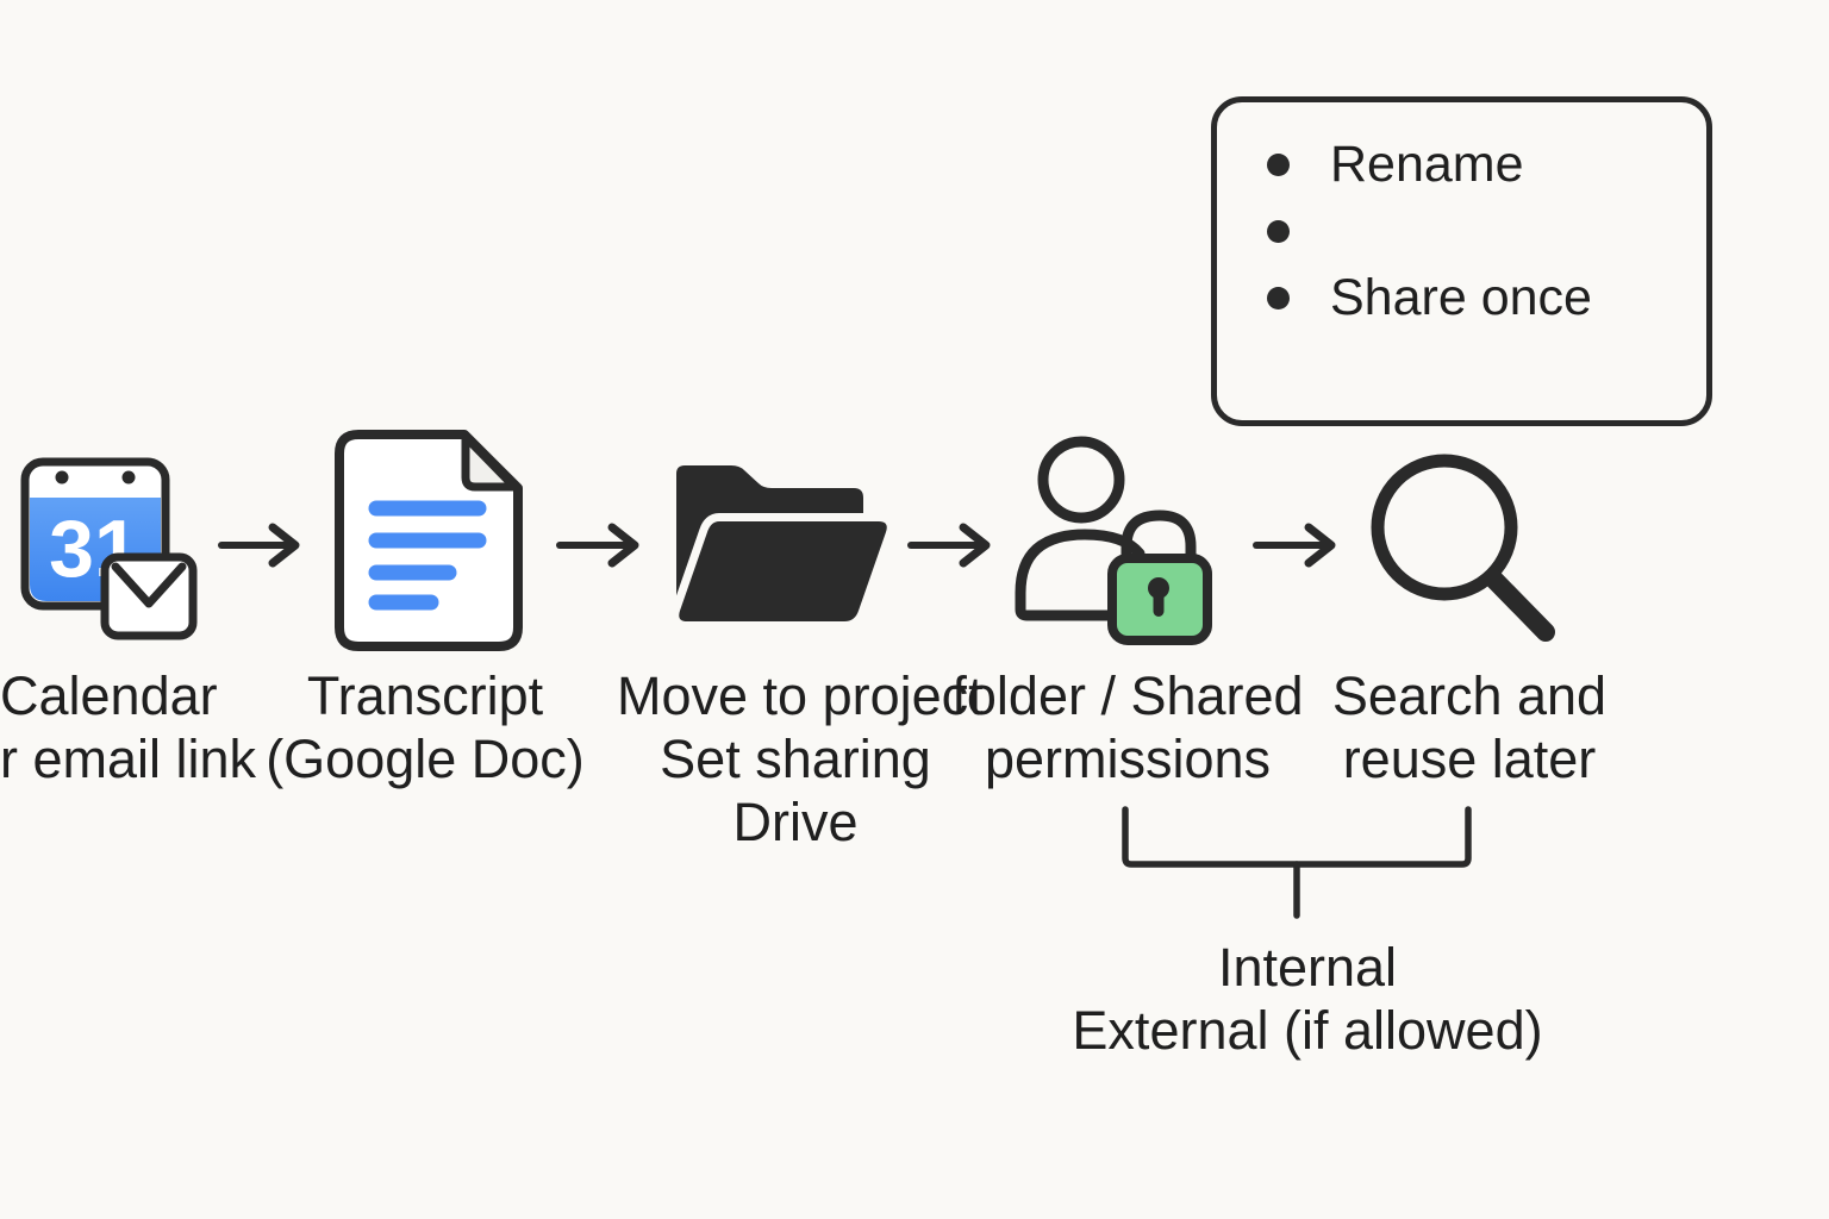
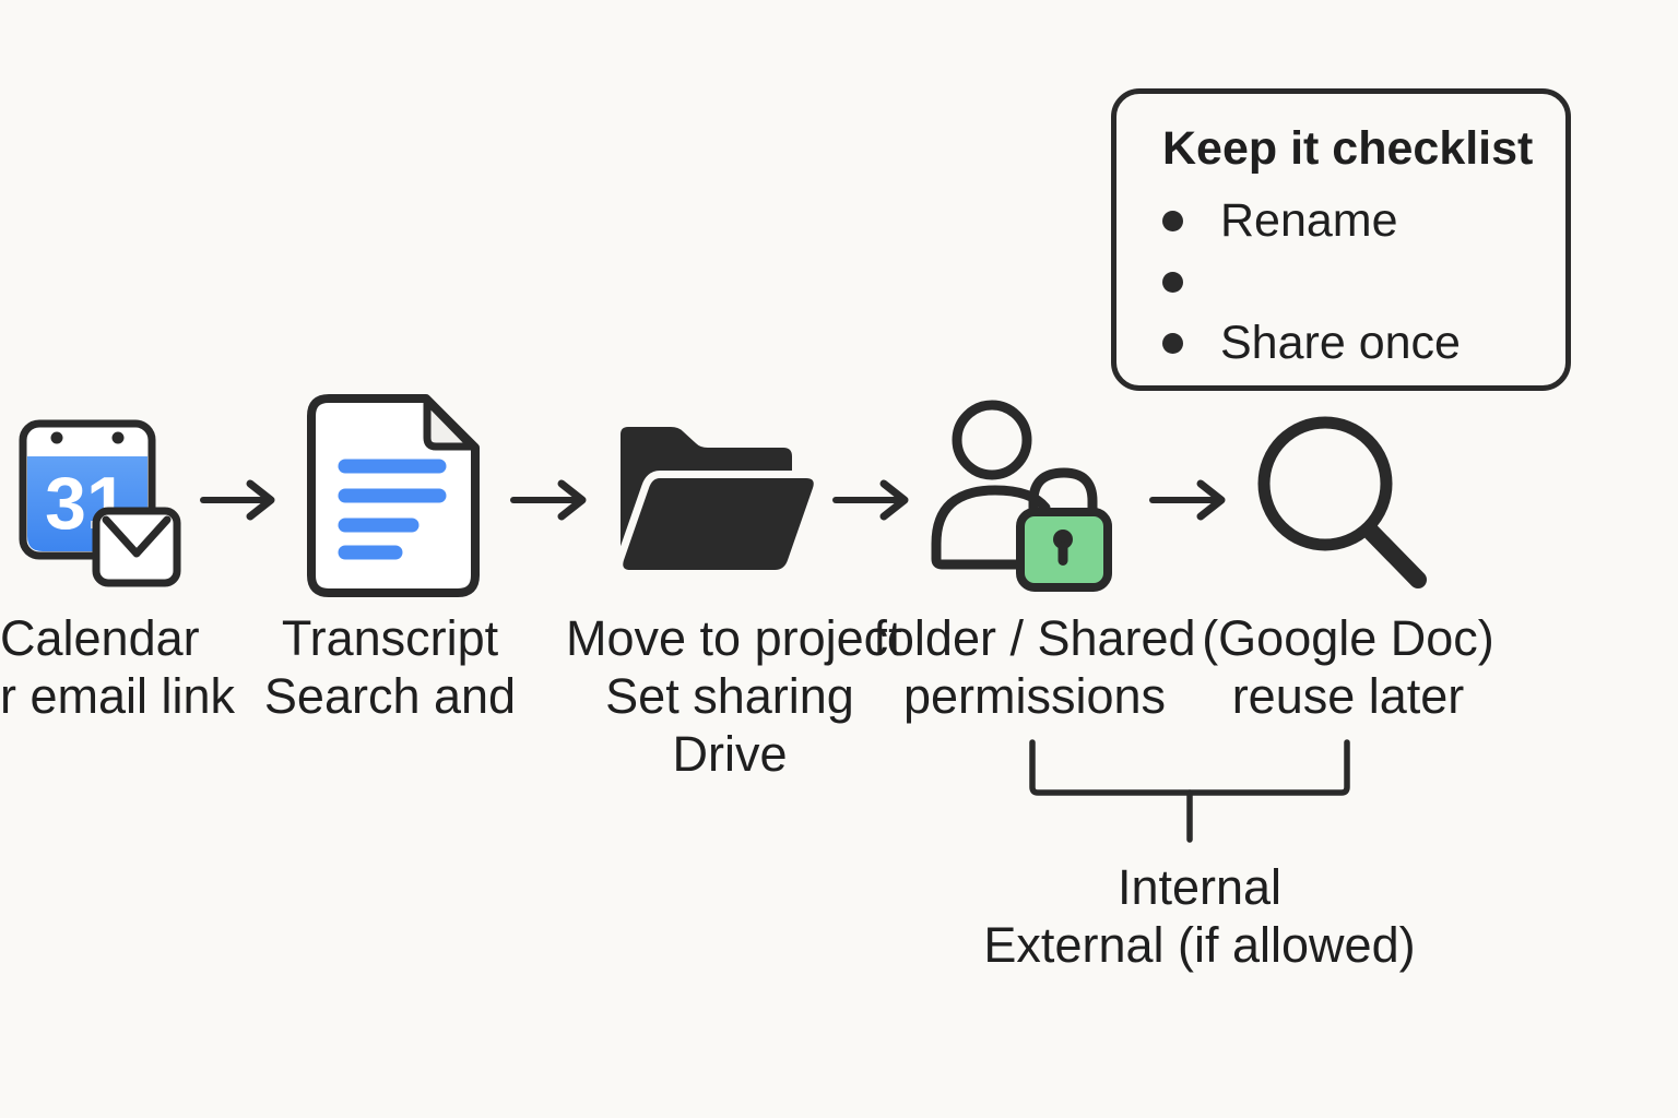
  31
  Calendar
  r email link
  Transcript
- (Google Doc)
+ Search and
  Move to projec
  Set sharing
  Drive
  folder / Shared
  permissions
- Search and
+ (Google Doc)
  reuse later
+ Keep it checklist
  Rename
  Share once
  Internal
  External (if allowed)
